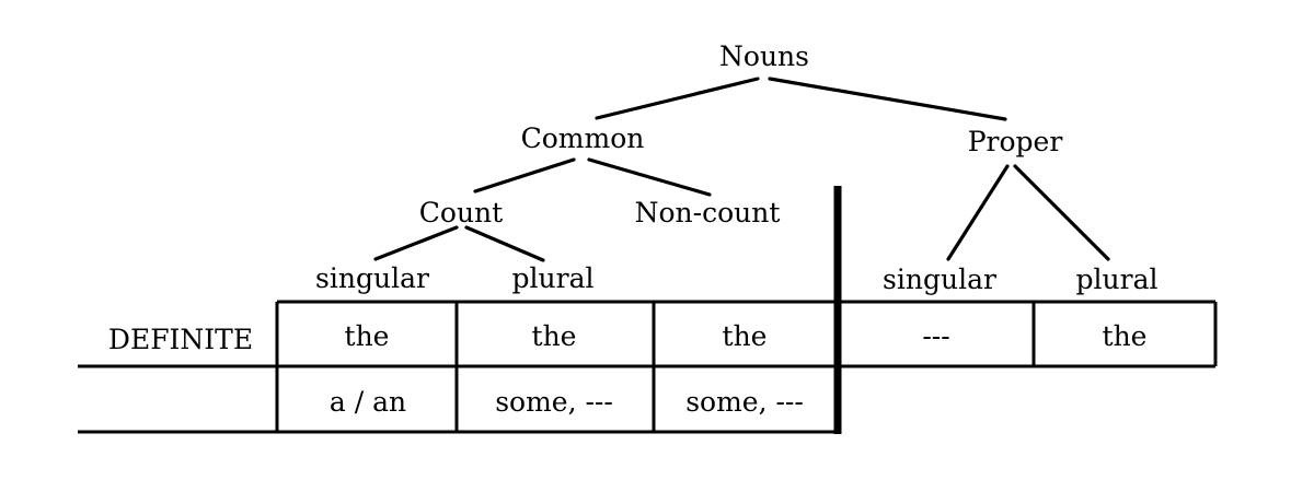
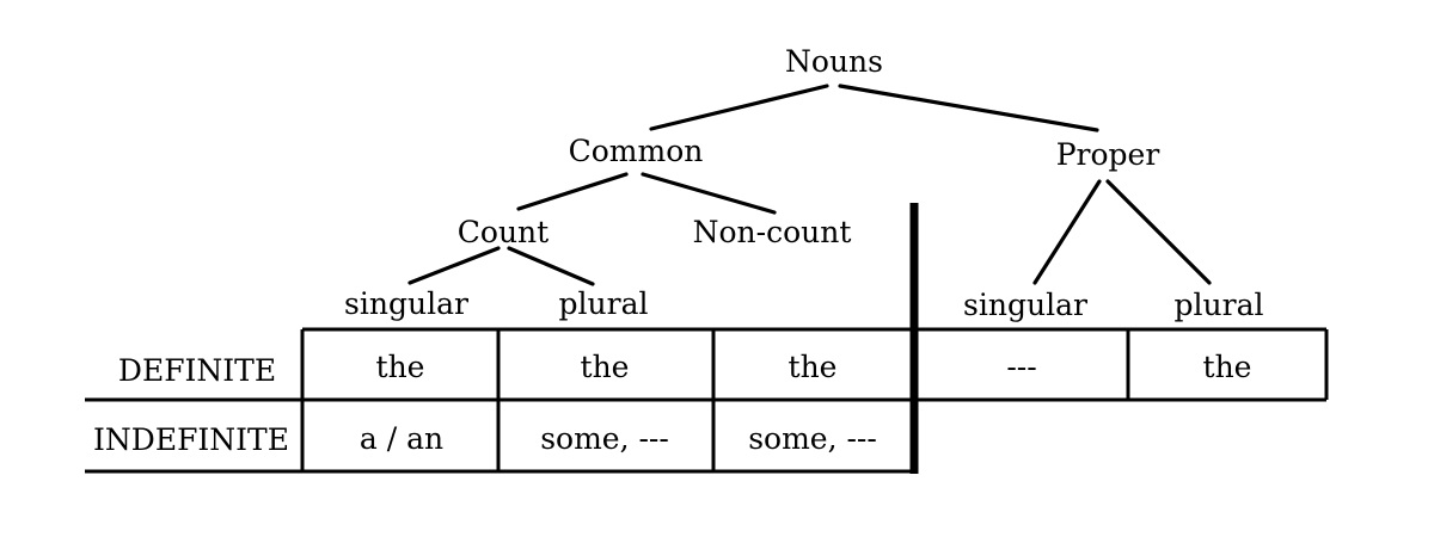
  Nouns
  Common
  Proper
  Count
  Non-count
  singular
  plural
  singular
  plural
  DEFINITE
+ INDEFINITE
  the
  the
  the
  ---
  the
  a / an
  some, ---
  some, ---
